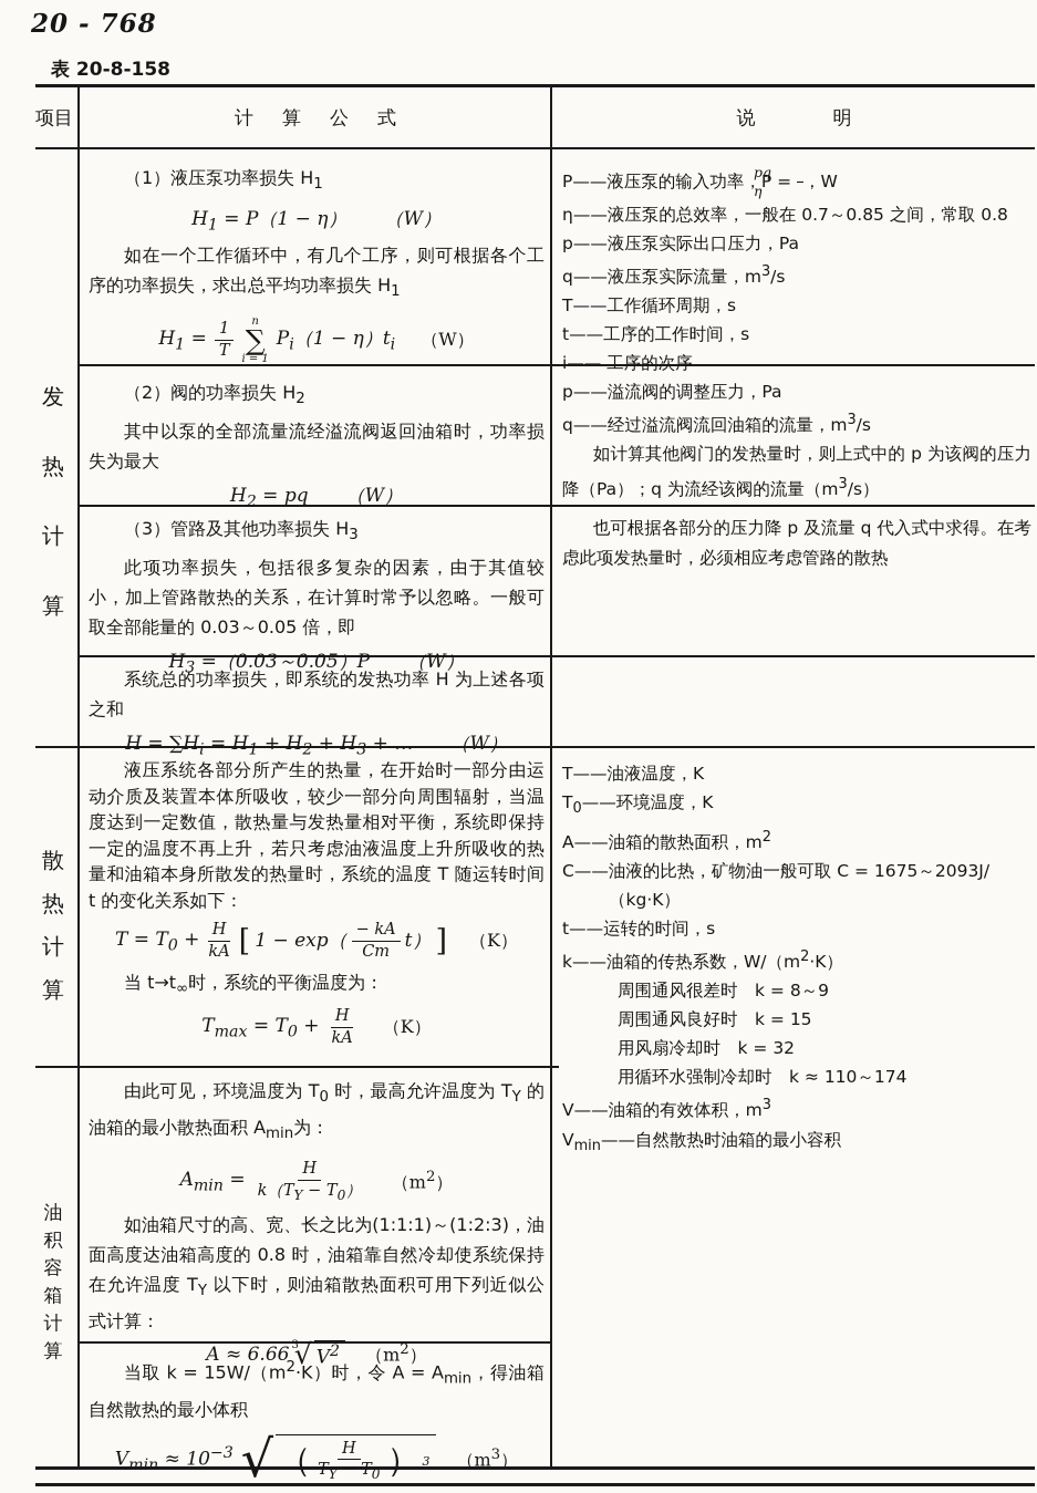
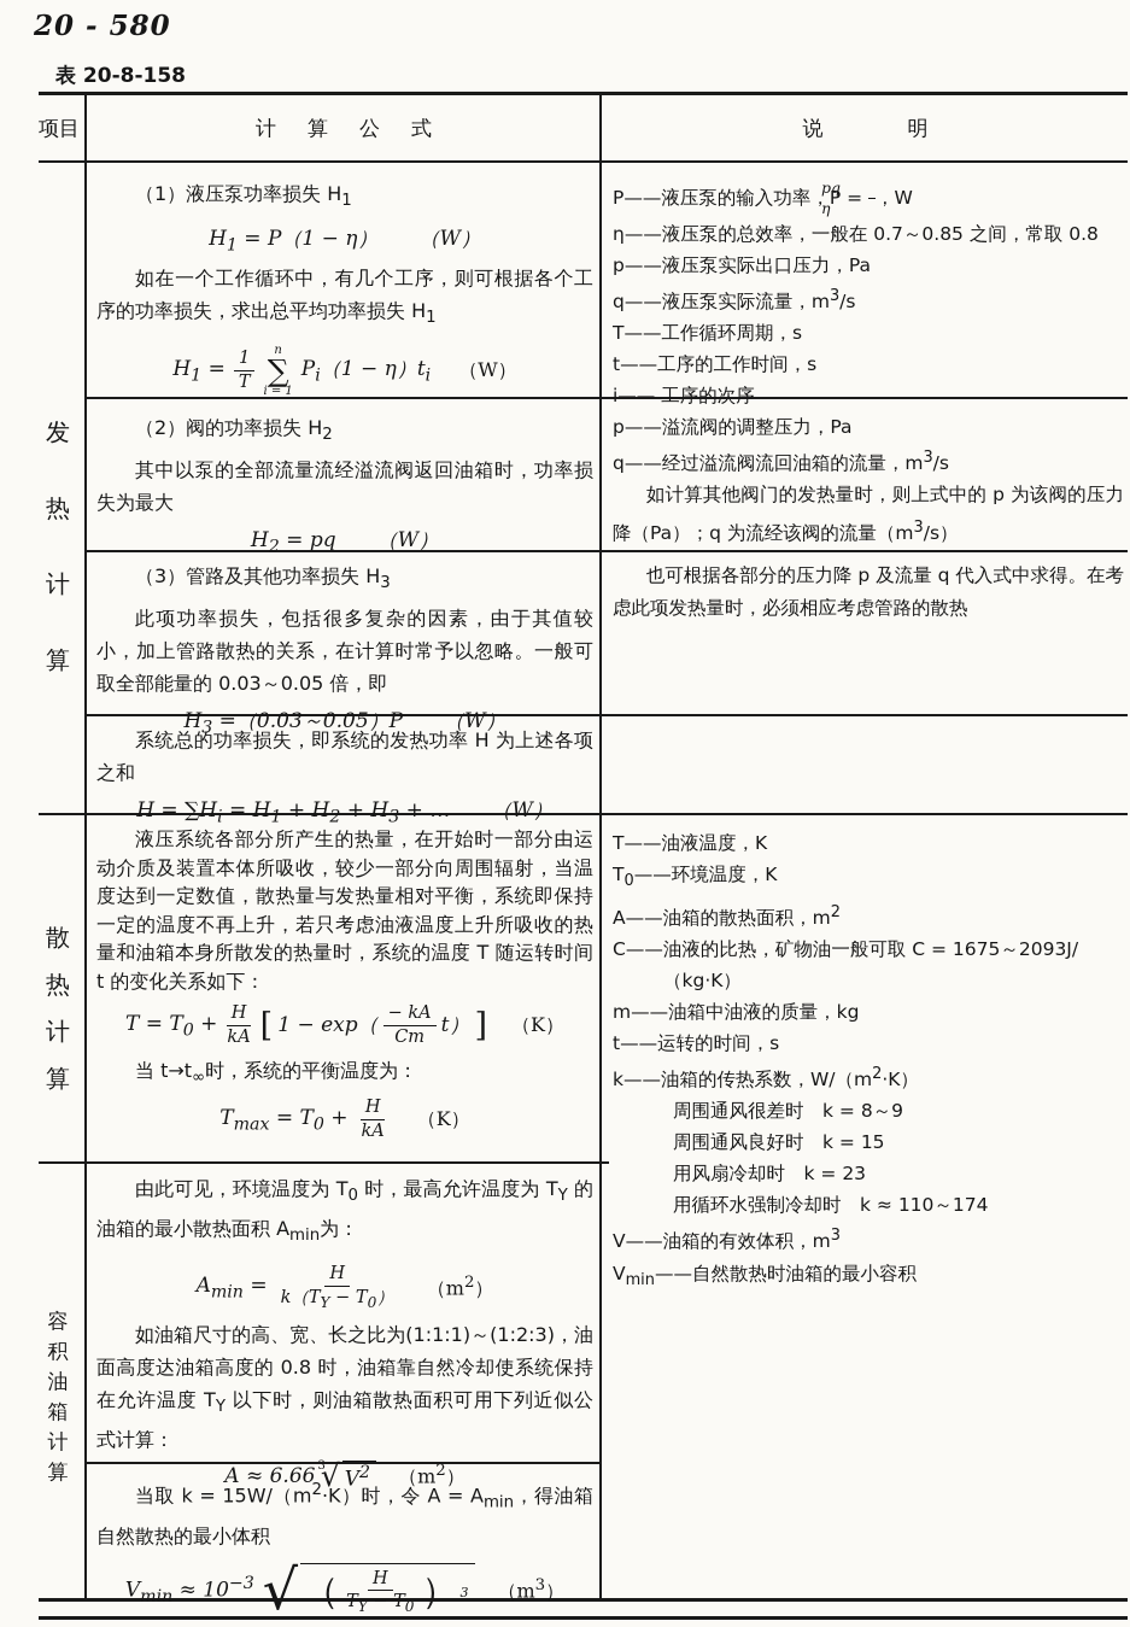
- 20 - 768
+ 20 - 580
  表 20-8-158
  项目
  计
  算
  公
  式
  说
  明
  发
  热
  计
  算
  散
  热
  计
  算
- 油
+ 容
  积
- 容
+ 油
  箱
  计
  算
  （1）液压泵功率损失 H1
  H1 = P（1 − η） （W）
  如在一个工作循环中，有几个工序，则可根据各个工序的功率损失，求出总平均功率损失 H1
  H1 =
  1
  T
  n
  ∑
  i = 1
  Pi（1 − η）ti
  （W）
  P——液压泵的输入功率，P =
  pq
  η
  ，W
  η——液压泵的总效率，一般在 0.7～0.85 之间，常取 0.8
  p——液压泵实际出口压力，Pa
  q——液压泵实际流量，m3/s
  T——工作循环周期，s
  t——工序的工作时间，s
  i—— 工序的次序
  （2）阀的功率损失 H2
  其中以泵的全部流量流经溢流阀返回油箱时，功率损失为最大
  H2 = pq （W）
  p——溢流阀的调整压力，Pa
  q——经过溢流阀流回油箱的流量，m3/s
  如计算其他阀门的发热量时，则上式中的 p 为该阀的压力降（Pa）；q 为流经该阀的流量（m3/s）
  （3）管路及其他功率损失 H3
  此项功率损失，包括很多复杂的因素，由于其值较小，加上管路散热的关系，在计算时常予以忽略。一般可取全部能量的 0.03～0.05 倍，即
  H3 =（0.03～0.05）P （W）
  也可根据各部分的压力降 p 及流量 q 代入式中求得。在考虑此项发热量时，必须相应考虑管路的散热
  系统总的功率损失，即系统的发热功率 H 为上述各项之和
  H = ∑Hi = H1 + H2 + H3 + … （W）
  液压系统各部分所产生的热量，在开始时一部分由运动介质及装置本体所吸收，较少一部分向周围辐射，当温度达到一定数值，散热量与发热量相对平衡，系统即保持一定的温度不再上升，若只考虑油液温度上升所吸收的热量和油箱本身所散发的热量时，系统的温度 T 随运转时间 t 的变化关系如下：
  T = T0 +
  H
  kA
  [
  1 − exp（
  − kA
  Cm
  t）
  ]
  （K）
  当 t→t∞时，系统的平衡温度为：
  Tmax = T0 +
  H
  kA
  （K）
  T——油液温度，K
  T0——环境温度，K
  A——油箱的散热面积，m2
  C——油液的比热，矿物油一般可取 C = 1675～2093J/（kg·K）
+ m——油箱中油液的质量，kg
  t——运转的时间，s
  k——油箱的传热系数，W/（m2·K）
  周围通风很差时 k = 8～9
  周围通风良好时 k = 15
- 用风扇冷却时 k = 32
+ 用风扇冷却时 k = 23
  用循环水强制冷却时 k ≈ 110～174
  V——油箱的有效体积，m3
  Vmin——自然散热时油箱的最小容积
  由此可见，环境温度为 T0 时，最高允许温度为 TY 的油箱的最小散热面积 Amin为：
  Amin =
  H
  k（TY − T0）
  （m2）
  如油箱尺寸的高、宽、长之比为(1:1:1)～(1:2:3)，油面高度达油箱高度的 0.8 时，油箱靠自然冷却使系统保持在允许温度 TY 以下时，则油箱散热面积可用下列近似公式计算：
  A ≈ 6.66
  3
  √
  V2
  （m2）
  当取 k = 15W/（m2·K）时，令 A = Amin，得油箱自然散热的最小体积
  Vmin ≈ 10−3
  √
  （
  H
  TY − T0
  ）
  3
  （m3）
